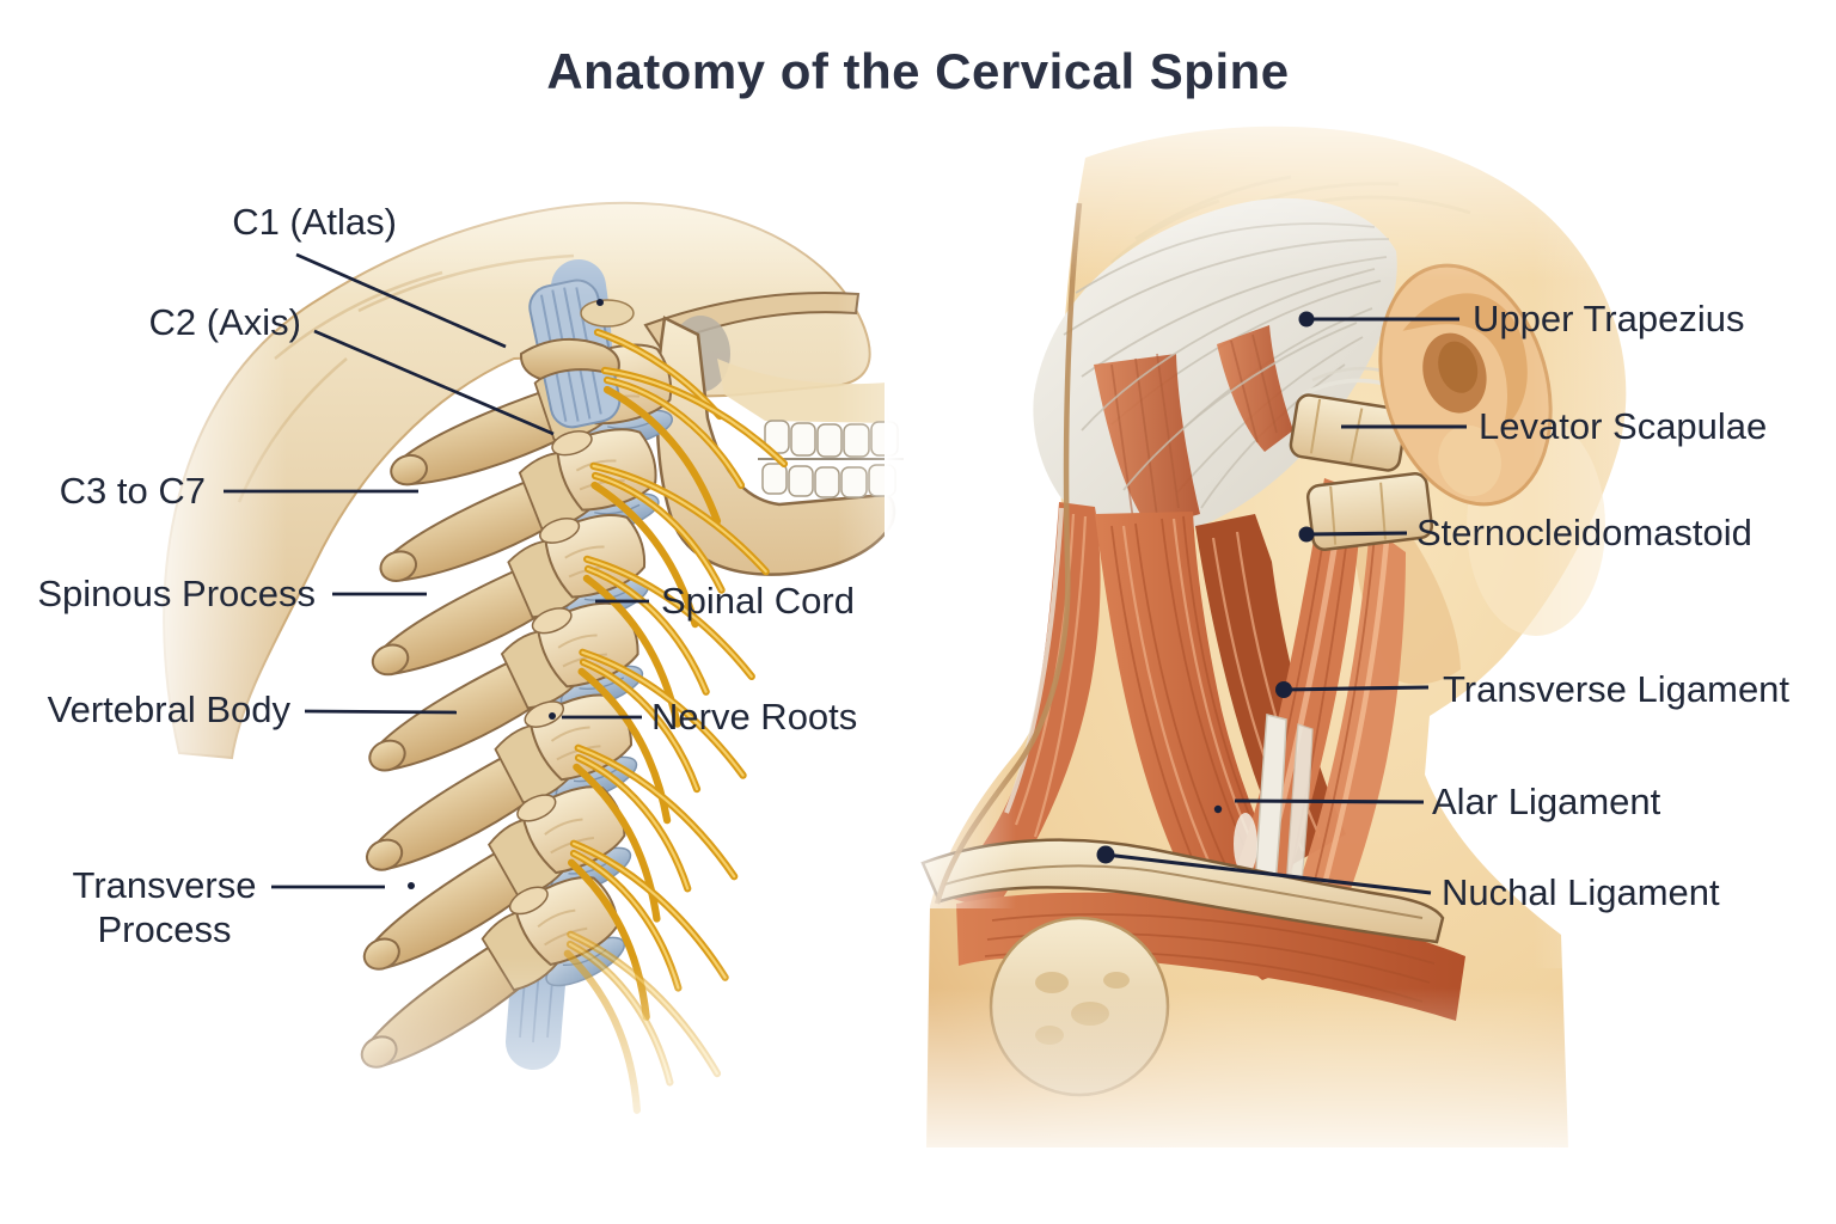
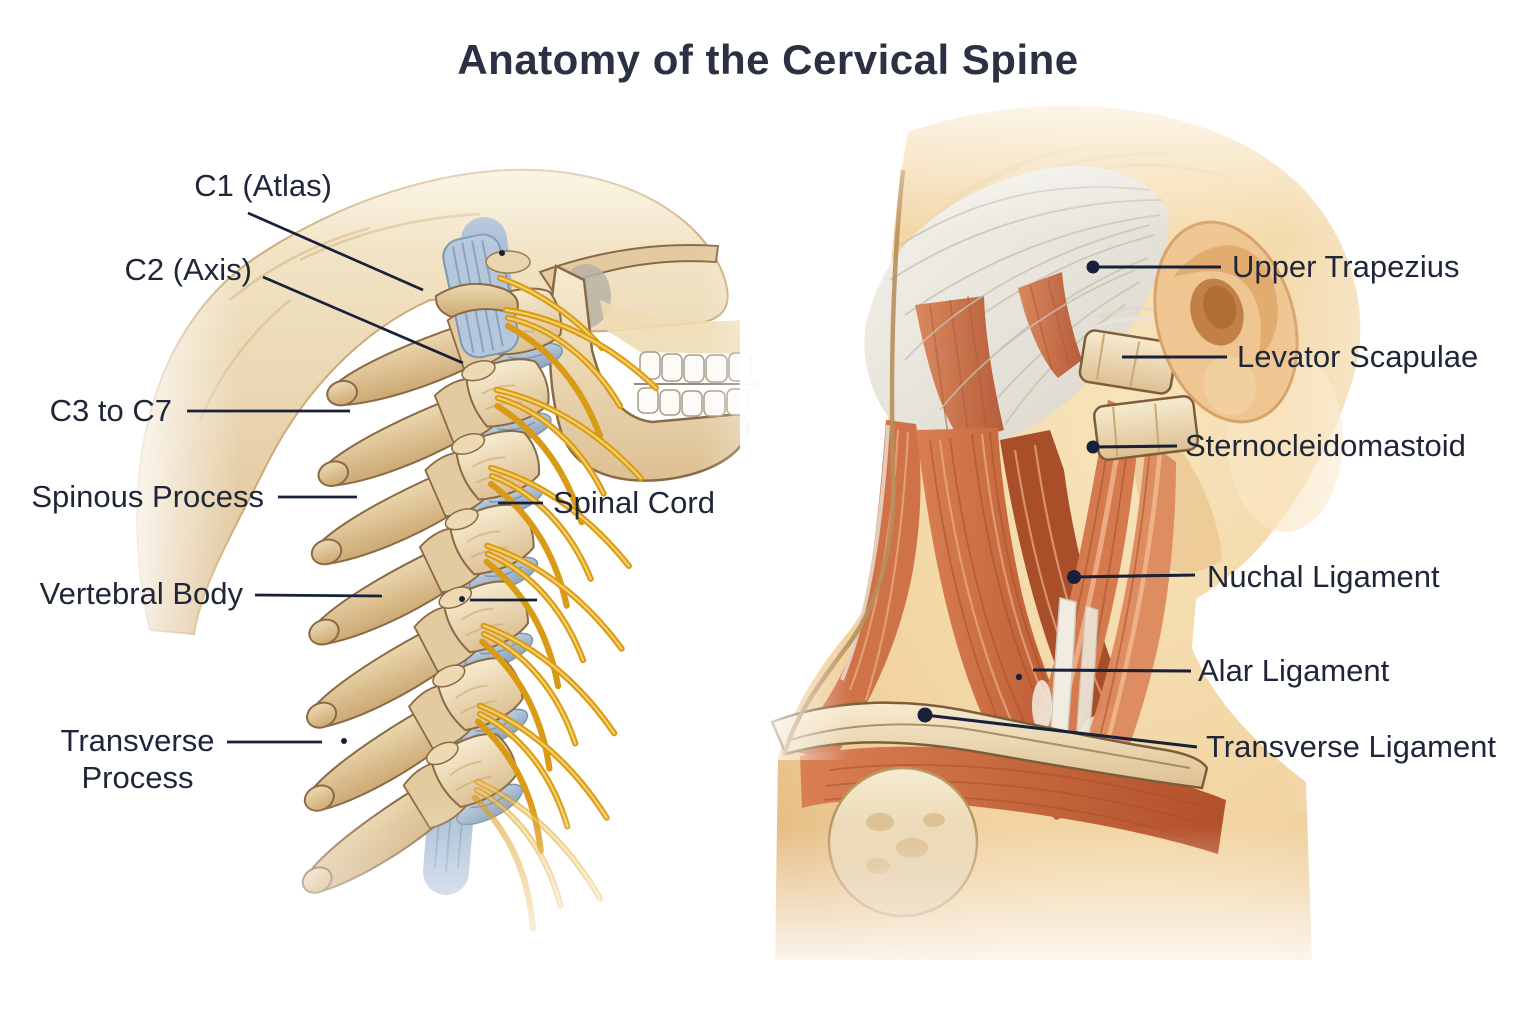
  Anatomy of the Cervical Spine
  C1 (Atlas)
  C2 (Axis)
  C3 to C7
  Spinous Process
  Vertebral Body
  Transverse Process
  Spinal Cord
- Nerve Roots
  Upper Trapezius
  Levator Scapulae
  Sternocleidomastoid
- Transverse Ligament
+ Nuchal Ligament
  Alar Ligament
- Nuchal Ligament
+ Transverse Ligament
